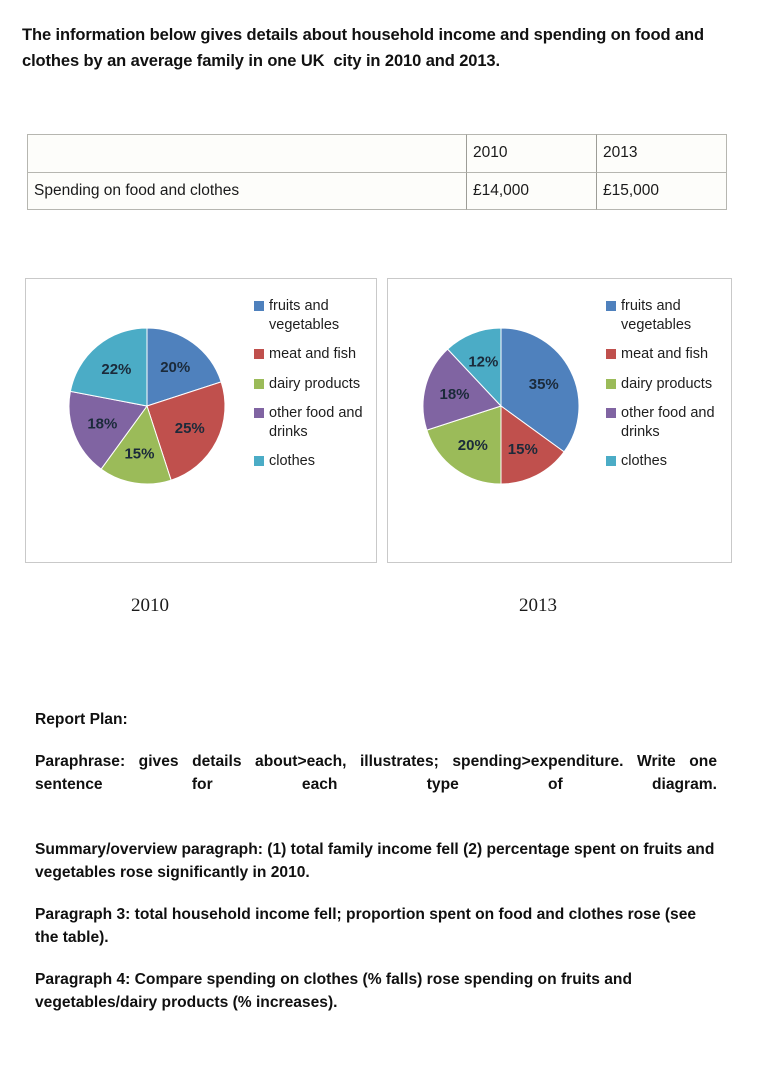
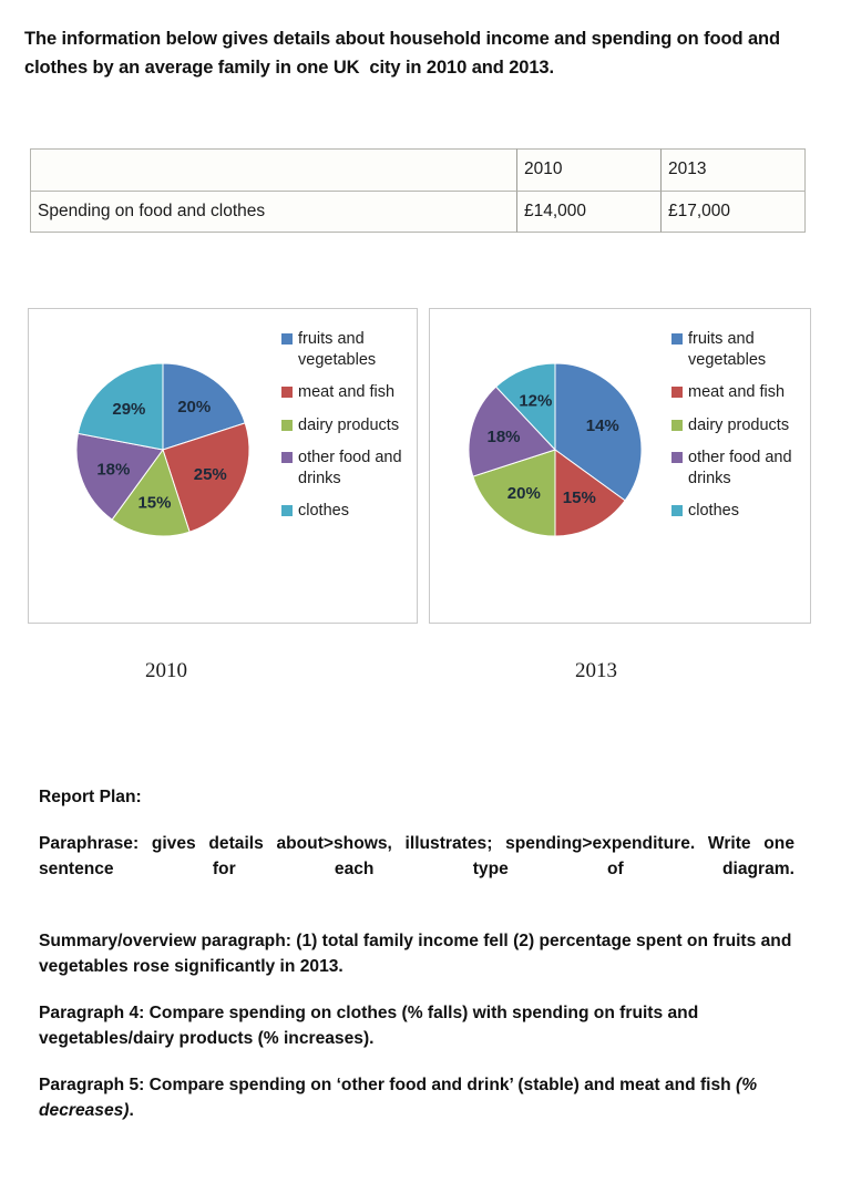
  The information below gives details about household income and spending on food and clothes by an average family in one UK city in 2010 and 2013.
  	2010	2013
- Spending on food and clothes	£14,000	£15,000
+ Spending on food and clothes	£14,000	£17,000
  20%
  25%
  15%
  18%
- 22%
+ 29%
  fruits and vegetables
  meat and fish
  dairy products
  other food and drinks
  clothes
- 35%
+ 14%
  15%
  20%
  18%
  12%
  fruits and vegetables
  meat and fish
  dairy products
  other food and drinks
  clothes
  2010
  2013
  Report Plan:
- Paraphrase: gives details about>each, illustrates; spending>expenditure. Write one sentence for each type of diagram.
+ Paraphrase: gives details about>shows, illustrates; spending>expenditure. Write one sentence for each type of diagram.
- Summary/overview paragraph: (1) total family income fell (2) percentage spent on fruits and vegetables rose significantly in 2010.
+ Summary/overview paragraph: (1) total family income fell (2) percentage spent on fruits and vegetables rose significantly in 2013.
- Paragraph 3: total household income fell; proportion spent on food and clothes rose (see the table).
- Paragraph 4: Compare spending on clothes (% falls) rose spending on fruits and vegetables/dairy products (% increases).
+ Paragraph 4: Compare spending on clothes (% falls) with spending on fruits and vegetables/dairy products (% increases).
+ Paragraph 5: Compare spending on ‘other food and drink’ (stable) and meat and fish (% decreases).
